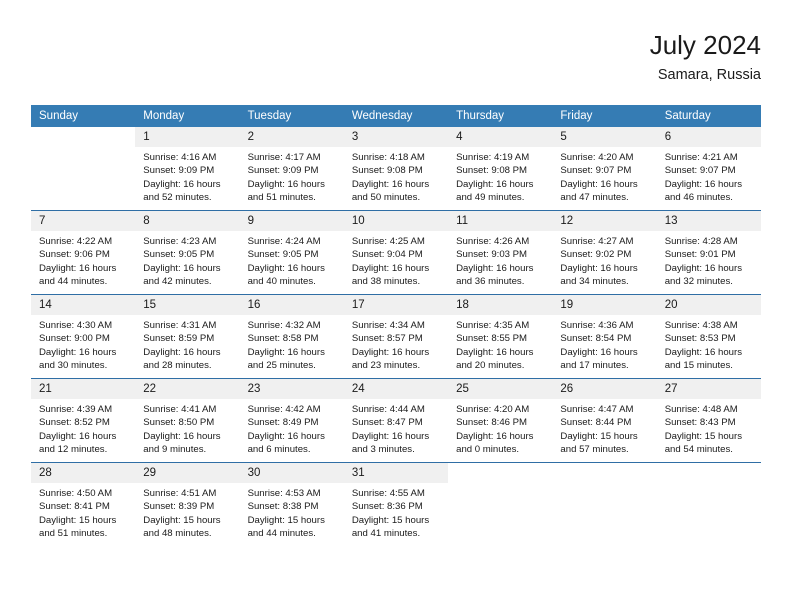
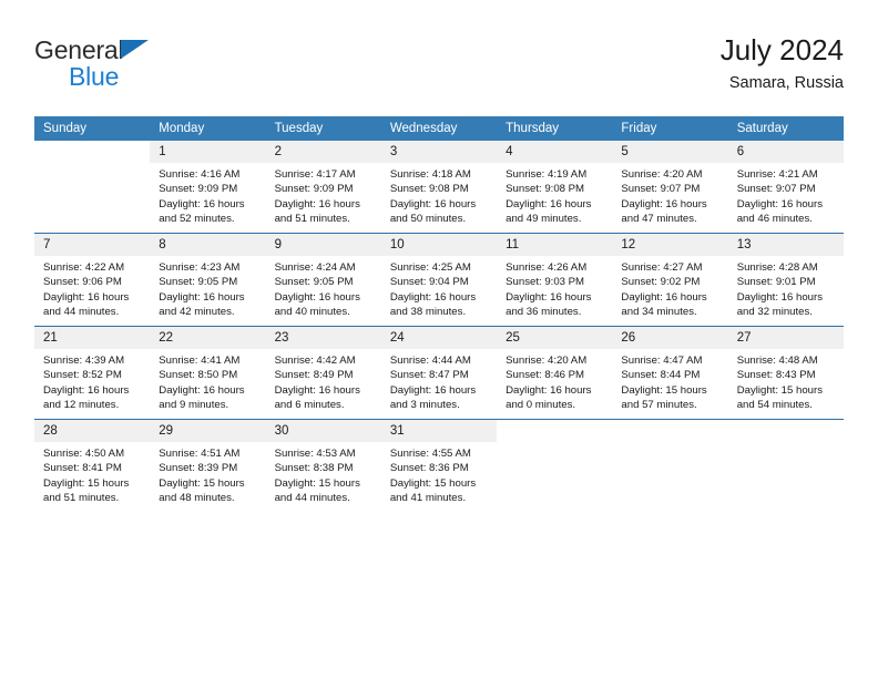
+ General
+ Blue
  July 2024
  Samara, Russia
  Sunday	Monday	Tuesday	Wednesday	Thursday	Friday	Saturday
  	1Sunrise: 4:16 AMSunset: 9:09 PMDaylight: 16 hoursand 52 minutes.	2Sunrise: 4:17 AMSunset: 9:09 PMDaylight: 16 hoursand 51 minutes.	3Sunrise: 4:18 AMSunset: 9:08 PMDaylight: 16 hoursand 50 minutes.	4Sunrise: 4:19 AMSunset: 9:08 PMDaylight: 16 hoursand 49 minutes.	5Sunrise: 4:20 AMSunset: 9:07 PMDaylight: 16 hoursand 47 minutes.	6Sunrise: 4:21 AMSunset: 9:07 PMDaylight: 16 hoursand 46 minutes.
  7Sunrise: 4:22 AMSunset: 9:06 PMDaylight: 16 hoursand 44 minutes.	8Sunrise: 4:23 AMSunset: 9:05 PMDaylight: 16 hoursand 42 minutes.	9Sunrise: 4:24 AMSunset: 9:05 PMDaylight: 16 hoursand 40 minutes.	10Sunrise: 4:25 AMSunset: 9:04 PMDaylight: 16 hoursand 38 minutes.	11Sunrise: 4:26 AMSunset: 9:03 PMDaylight: 16 hoursand 36 minutes.	12Sunrise: 4:27 AMSunset: 9:02 PMDaylight: 16 hoursand 34 minutes.	13Sunrise: 4:28 AMSunset: 9:01 PMDaylight: 16 hoursand 32 minutes.
- 14Sunrise: 4:30 AMSunset: 9:00 PMDaylight: 16 hoursand 30 minutes.	15Sunrise: 4:31 AMSunset: 8:59 PMDaylight: 16 hoursand 28 minutes.	16Sunrise: 4:32 AMSunset: 8:58 PMDaylight: 16 hoursand 25 minutes.	17Sunrise: 4:34 AMSunset: 8:57 PMDaylight: 16 hoursand 23 minutes.	18Sunrise: 4:35 AMSunset: 8:55 PMDaylight: 16 hoursand 20 minutes.	19Sunrise: 4:36 AMSunset: 8:54 PMDaylight: 16 hoursand 17 minutes.	20Sunrise: 4:38 AMSunset: 8:53 PMDaylight: 16 hoursand 15 minutes.
  21Sunrise: 4:39 AMSunset: 8:52 PMDaylight: 16 hoursand 12 minutes.	22Sunrise: 4:41 AMSunset: 8:50 PMDaylight: 16 hoursand 9 minutes.	23Sunrise: 4:42 AMSunset: 8:49 PMDaylight: 16 hoursand 6 minutes.	24Sunrise: 4:44 AMSunset: 8:47 PMDaylight: 16 hoursand 3 minutes.	25Sunrise: 4:20 AMSunset: 8:46 PMDaylight: 16 hoursand 0 minutes.	26Sunrise: 4:47 AMSunset: 8:44 PMDaylight: 15 hoursand 57 minutes.	27Sunrise: 4:48 AMSunset: 8:43 PMDaylight: 15 hoursand 54 minutes.
  28Sunrise: 4:50 AMSunset: 8:41 PMDaylight: 15 hoursand 51 minutes.	29Sunrise: 4:51 AMSunset: 8:39 PMDaylight: 15 hoursand 48 minutes.	30Sunrise: 4:53 AMSunset: 8:38 PMDaylight: 15 hoursand 44 minutes.	31Sunrise: 4:55 AMSunset: 8:36 PMDaylight: 15 hoursand 41 minutes.
